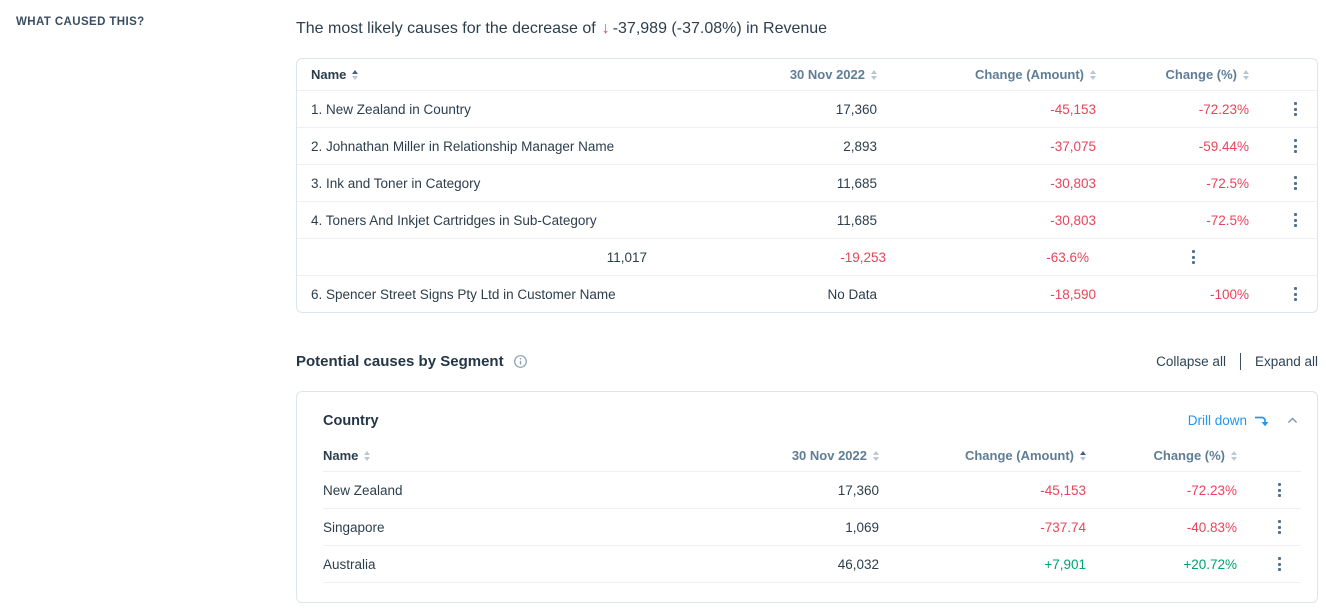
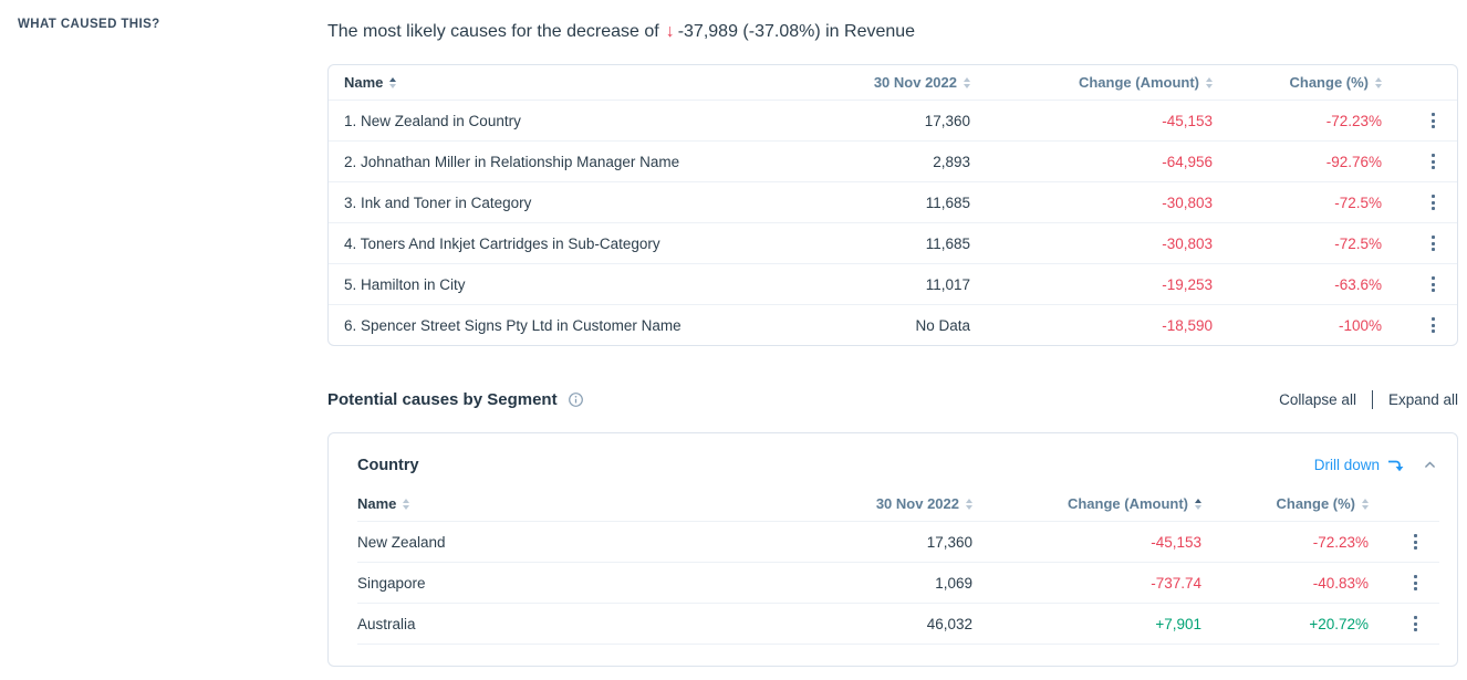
  WHAT CAUSED THIS?
  The most likely causes for the decrease of ↓ -37,989 (-37.08%) in Revenue
  Name
  30 Nov 2022
  Change (Amount)
  Change (%)
  1. New Zealand in Country
  17,360
  -45,153
  -72.23%
  2. Johnathan Miller in Relationship Manager Name
  2,893
- -37,075
+ -64,956
- -59.44%
+ -92.76%
  3. Ink and Toner in Category
  11,685
  -30,803
  -72.5%
  4. Toners And Inkjet Cartridges in Sub-Category
  11,685
  -30,803
  -72.5%
+ 5. Hamilton in City
  11,017
  -19,253
  -63.6%
  6. Spencer Street Signs Pty Ltd in Customer Name
  No Data
  -18,590
  -100%
  Potential causes by Segment
  Collapse all
  Expand all
  Country
  Drill down
  Name
  30 Nov 2022
  Change (Amount)
  Change (%)
  New Zealand
  17,360
  -45,153
  -72.23%
  Singapore
  1,069
  -737.74
  -40.83%
  Australia
  46,032
  +7,901
  +20.72%
